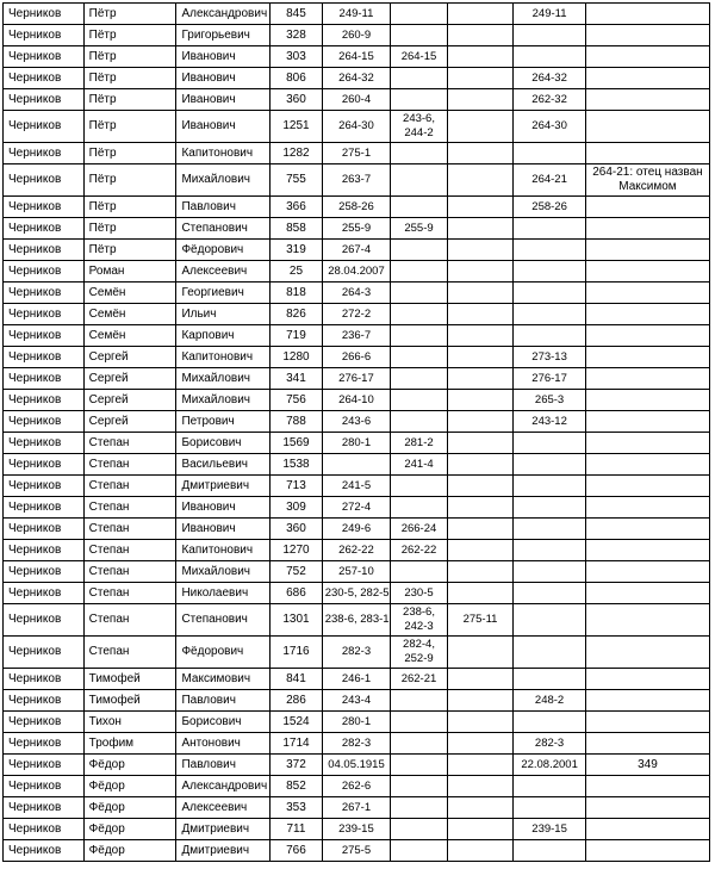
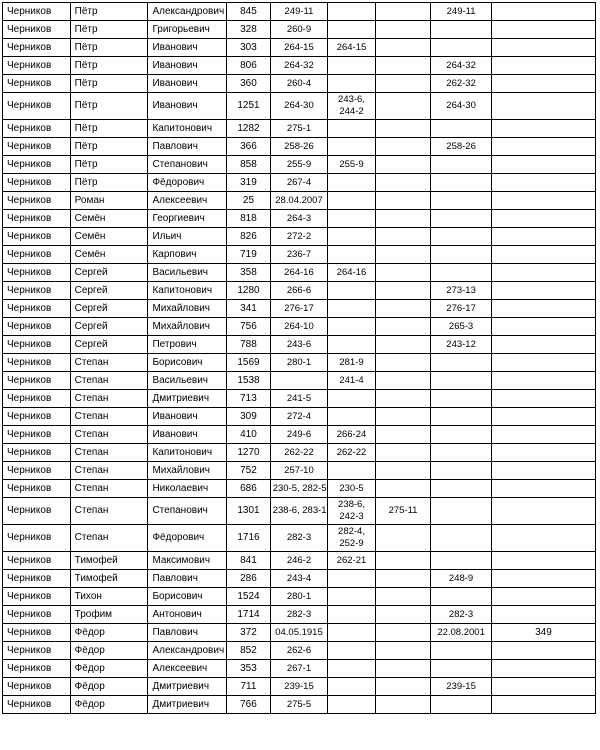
  Черников	Пётр	Александрович	845	249-11			249-11
  Черников	Пётр	Григорьевич	328	260-9
  Черников	Пётр	Иванович	303	264-15	264-15
  Черников	Пётр	Иванович	806	264-32			264-32
  Черников	Пётр	Иванович	360	260-4			262-32
  Черников	Пётр	Иванович	1251	264-30	243-6, 244-2		264-30
  Черников	Пётр	Капитонович	1282	275-1
- Черников	Пётр	Михайлович	755	263-7			264-21	264-21: отец назван Максимом
  Черников	Пётр	Павлович	366	258-26			258-26
  Черников	Пётр	Степанович	858	255-9	255-9
  Черников	Пётр	Фёдорович	319	267-4
  Черников	Роман	Алексеевич	25	28.04.2007
  Черников	Семён	Георгиевич	818	264-3
  Черников	Семён	Ильич	826	272-2
  Черников	Семён	Карпович	719	236-7
+ Черников	Сергей	Васильевич	358	264-16	264-16
  Черников	Сергей	Капитонович	1280	266-6			273-13
  Черников	Сергей	Михайлович	341	276-17			276-17
  Черников	Сергей	Михайлович	756	264-10			265-3
  Черников	Сергей	Петрович	788	243-6			243-12
- Черников	Степан	Борисович	1569	280-1	281-2
+ Черников	Степан	Борисович	1569	280-1	281-9
  Черников	Степан	Васильевич	1538		241-4
  Черников	Степан	Дмитриевич	713	241-5
  Черников	Степан	Иванович	309	272-4
- Черников	Степан	Иванович	360	249-6	266-24
+ Черников	Степан	Иванович	410	249-6	266-24
  Черников	Степан	Капитонович	1270	262-22	262-22
  Черников	Степан	Михайлович	752	257-10
  Черников	Степан	Николаевич	686	230-5, 282-5	230-5
  Черников	Степан	Степанович	1301	238-6, 283-1	238-6, 242-3	275-11
  Черников	Степан	Фёдорович	1716	282-3	282-4, 252-9
- Черников	Тимофей	Максимович	841	246-1	262-21
+ Черников	Тимофей	Максимович	841	246-2	262-21
- Черников	Тимофей	Павлович	286	243-4			248-2
+ Черников	Тимофей	Павлович	286	243-4			248-9
  Черников	Тихон	Борисович	1524	280-1
  Черников	Трофим	Антонович	1714	282-3			282-3
  Черников	Фёдор	Павлович	372	04.05.1915			22.08.2001	349
  Черников	Фёдор	Александрович	852	262-6
  Черников	Фёдор	Алексеевич	353	267-1
  Черников	Фёдор	Дмитриевич	711	239-15			239-15
  Черников	Фёдор	Дмитриевич	766	275-5
